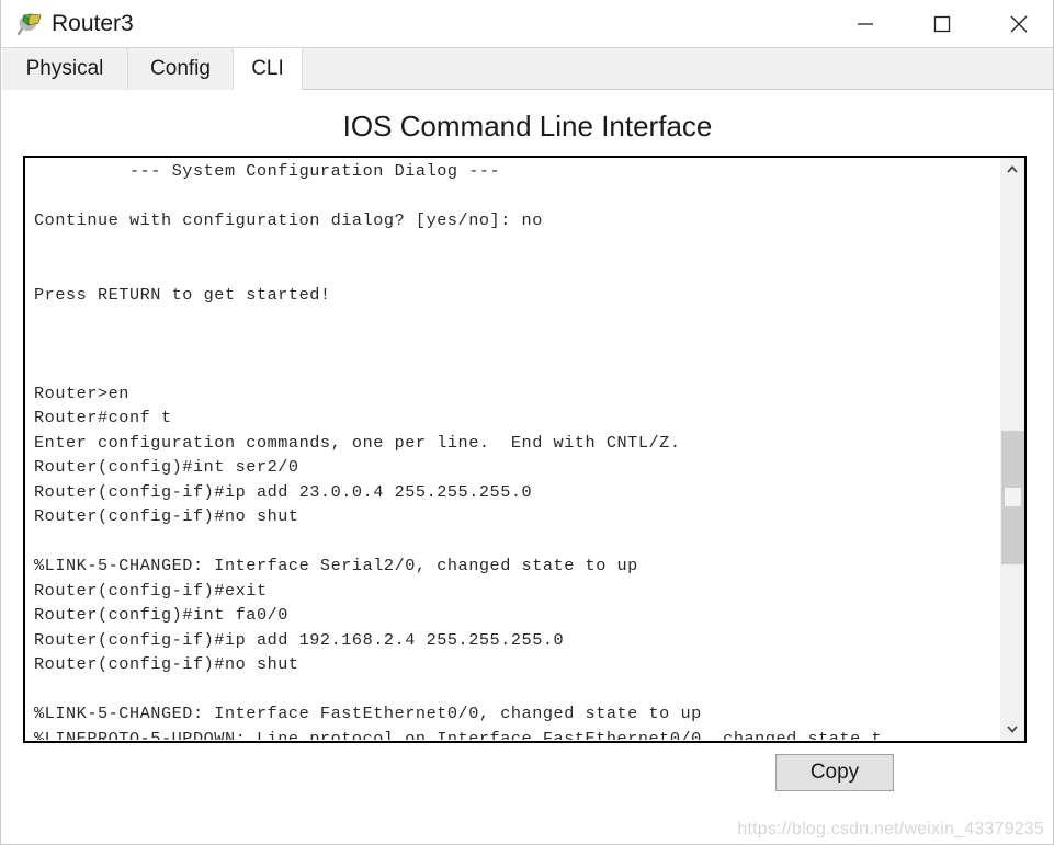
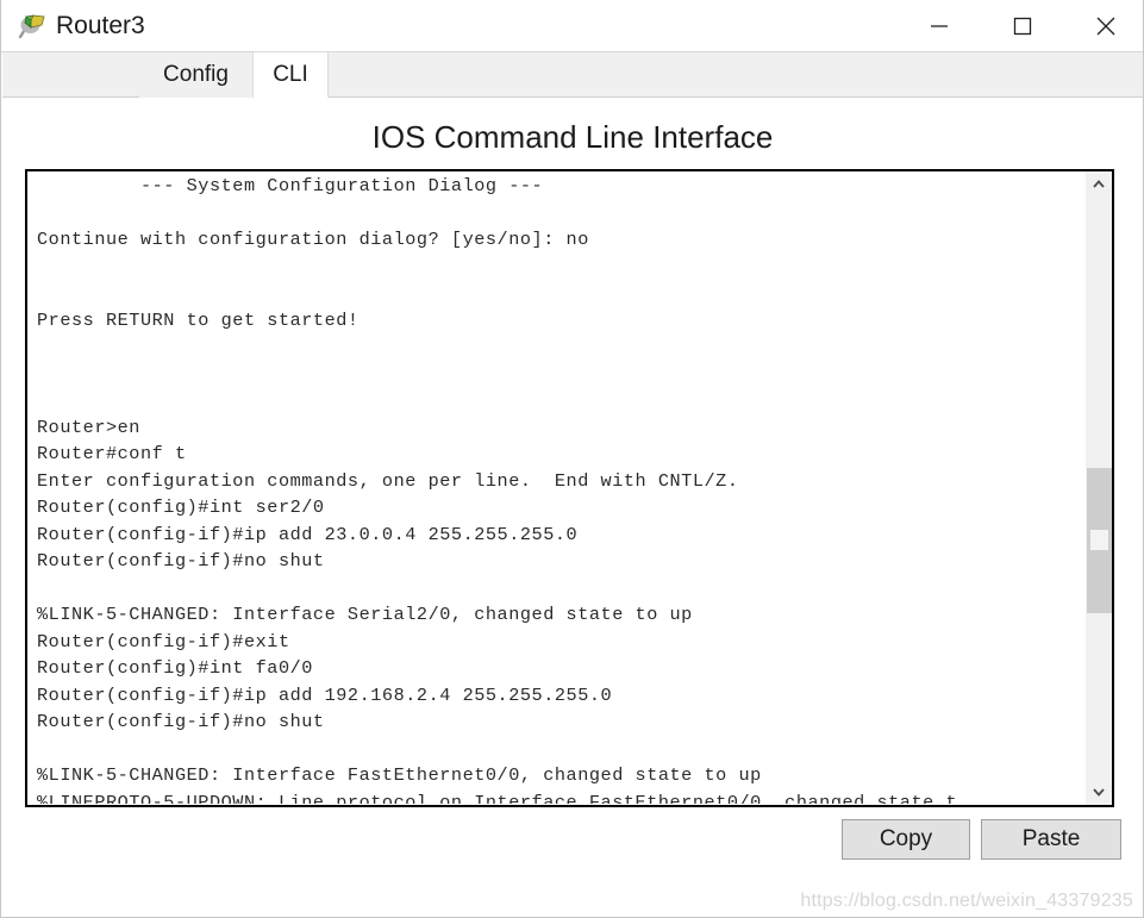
  Router3
- Physical
  Config
  CLI
  IOS Command Line Interface
  --- System Configuration Dialog ---
  Continue with configuration dialog? [yes/no]: no
  Press RETURN to get started!
  Router>en
  Router#conf t
  Enter configuration commands, one per line. End with CNTL/Z.
  Router(config)#int ser2/0
  Router(config-if)#ip add 23.0.0.4 255.255.255.0
  Router(config-if)#no shut
  %LINK-5-CHANGED: Interface Serial2/0, changed state to up
  Router(config-if)#exit
  Router(config)#int fa0/0
  Router(config-if)#ip add 192.168.2.4 255.255.255.0
  Router(config-if)#no shut
  %LINK-5-CHANGED: Interface FastEthernet0/0, changed state to up
  %LINEPROTO-5-UPDOWN: Line protocol on Interface FastEthernet0/0, changed state t
  Copy
+ Paste
  https://blog.csdn.net/weixin_43379235
